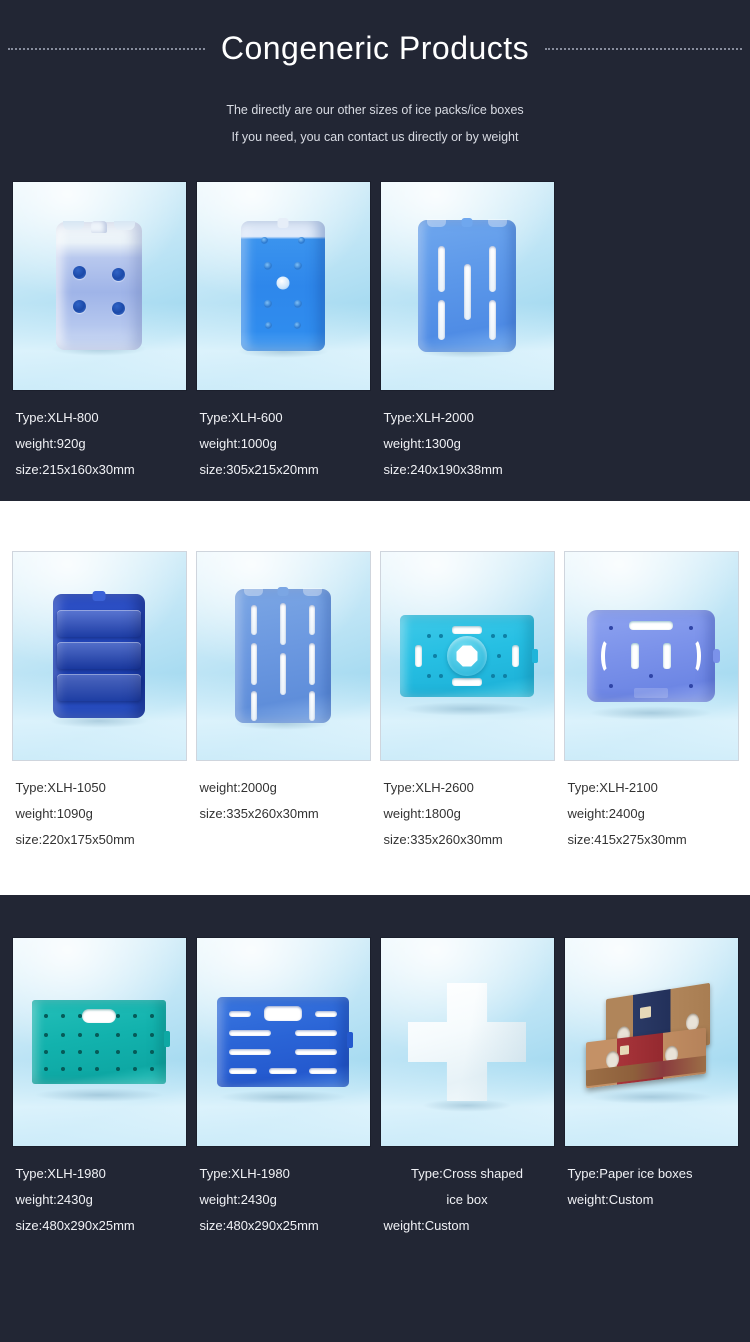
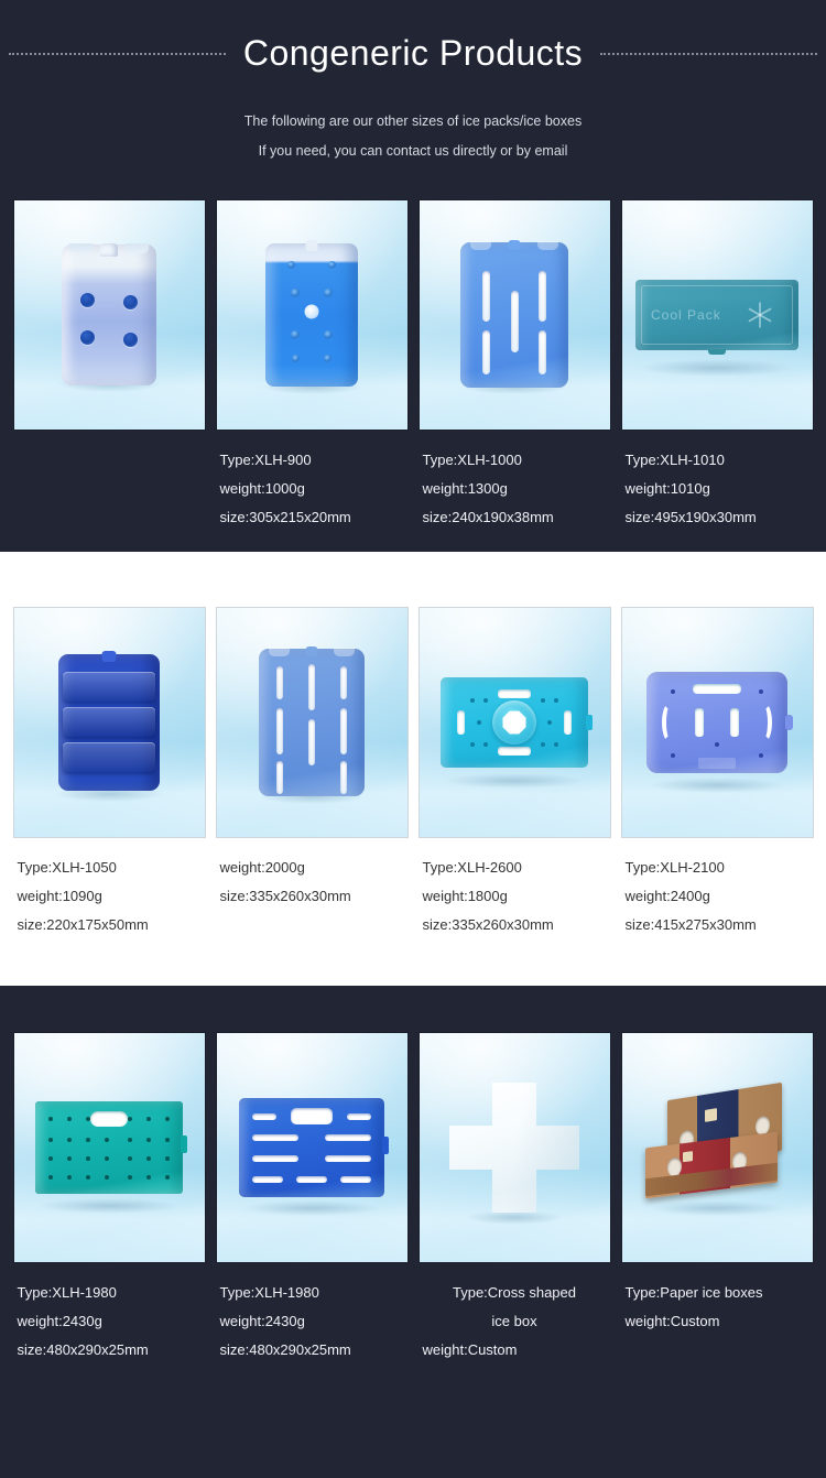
  Congeneric Products
- The directly are our other sizes of ice packs/ice boxes
+ The following are our other sizes of ice packs/ice boxes
- If you need, you can contact us directly or by weight
+ If you need, you can contact us directly or by email
- Type:XLH-800
- weight:920g
- size:215x160x30mm
- Type:XLH-600
+ Type:XLH-900
  weight:1000g
  size:305x215x20mm
- Type:XLH-2000
+ Type:XLH-1000
  weight:1300g
  size:240x190x38mm
+ Cool Pack
+ Type:XLH-1010
+ weight:1010g
+ size:495x190x30mm
  Type:XLH-1050
  weight:1090g
  size:220x175x50mm
  weight:2000g
  size:335x260x30mm
  Type:XLH-2600
  weight:1800g
  size:335x260x30mm
  Type:XLH-2100
  weight:2400g
  size:415x275x30mm
  Type:XLH-1980
  weight:2430g
  size:480x290x25mm
  Type:XLH-1980
  weight:2430g
  size:480x290x25mm
  Type:Cross shaped
  ice box
  weight:Custom
  Type:Paper ice boxes
  weight:Custom
